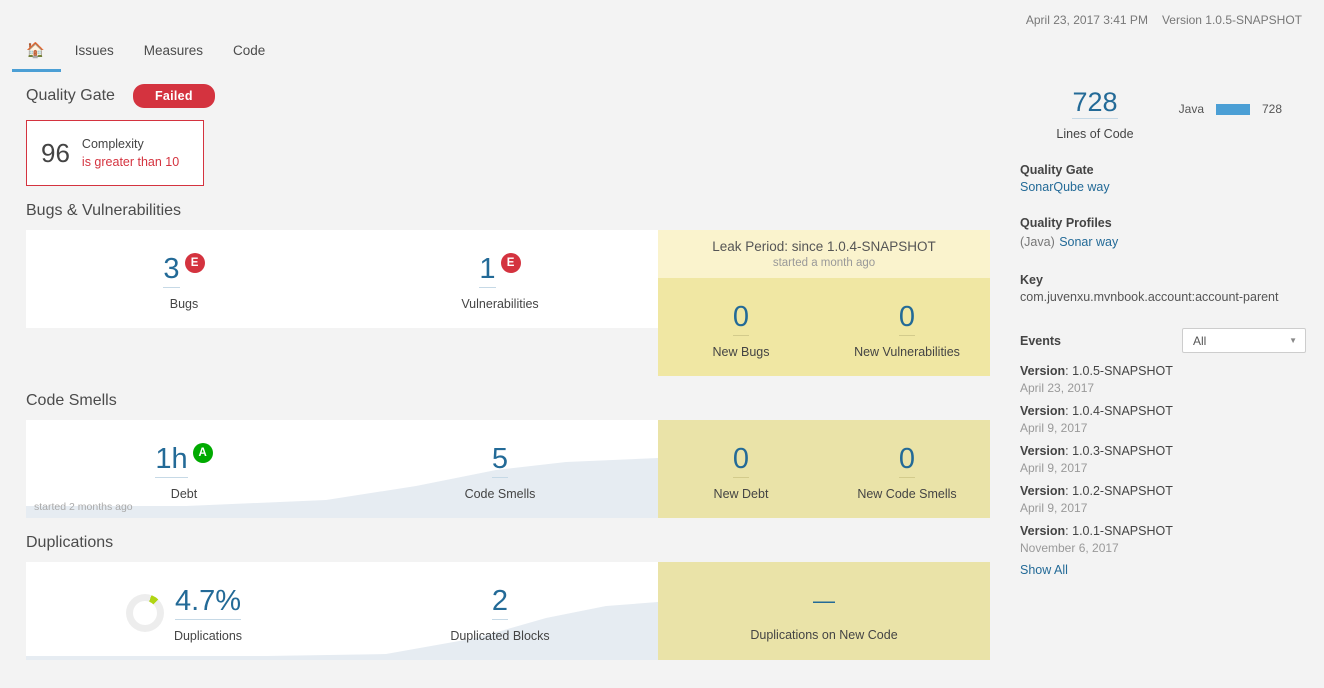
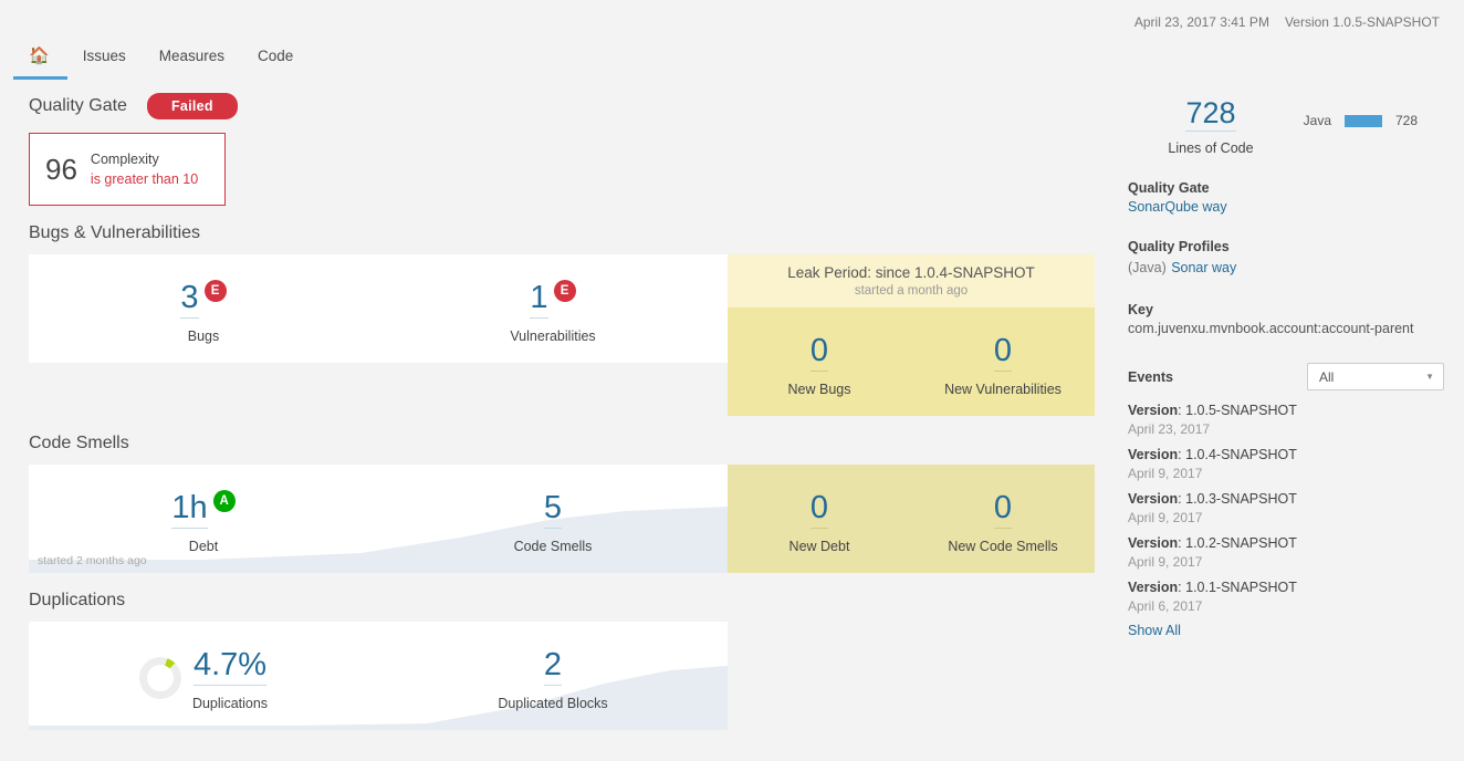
  April 23, 2017 3:41 PM
  Version 1.0.5-SNAPSHOT
  🏠
  Issues
  Measures
  Code
  Quality Gate
  Failed
  96
  Complexity
  is greater than 10
  Bugs & Vulnerabilities
  3
  E
  Bugs
  1
  E
  Vulnerabilities
  Leak Period: since 1.0.4-SNAPSHOT
  started a month ago
  0
  New Bugs
  0
  New Vulnerabilities
  Code Smells
  started 2 months ago
  1h
  A
  Debt
  5
  Code Smells
  0
  New Debt
  0
  New Code Smells
  Duplications
  4.7%
  Duplications
  2
  Duplicated Blocks
- —
- Duplications on New Code
  728
  Lines of Code
  Java
  728
  Quality Gate
  SonarQube way
  Quality Profiles
  (Java) Sonar way
  Key
  com.juvenxu.mvnbook.account:account-parent
  Events
  All
  ▼
  Version: 1.0.5-SNAPSHOT
  April 23, 2017
  Version: 1.0.4-SNAPSHOT
  April 9, 2017
  Version: 1.0.3-SNAPSHOT
  April 9, 2017
  Version: 1.0.2-SNAPSHOT
  April 9, 2017
  Version: 1.0.1-SNAPSHOT
- November 6, 2017
+ April 6, 2017
  Show All
